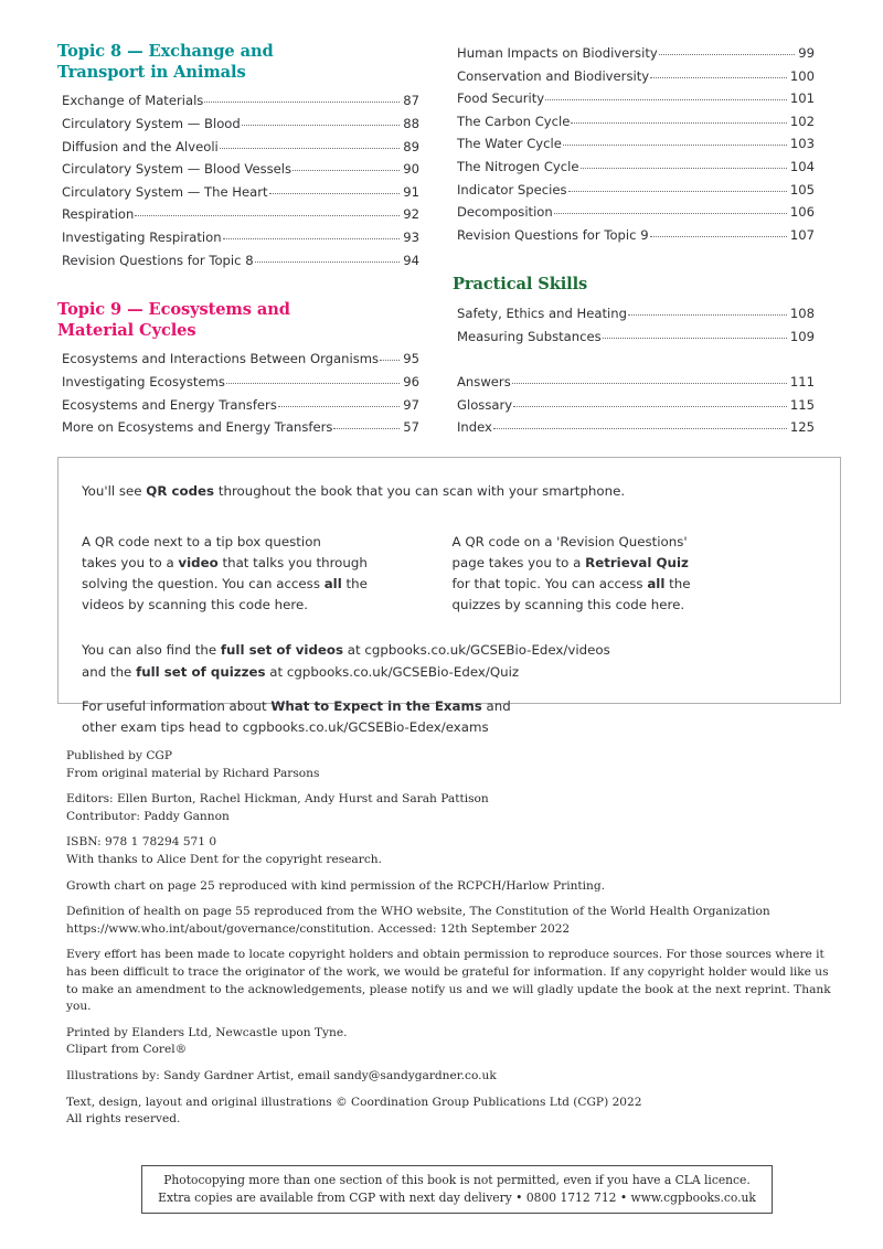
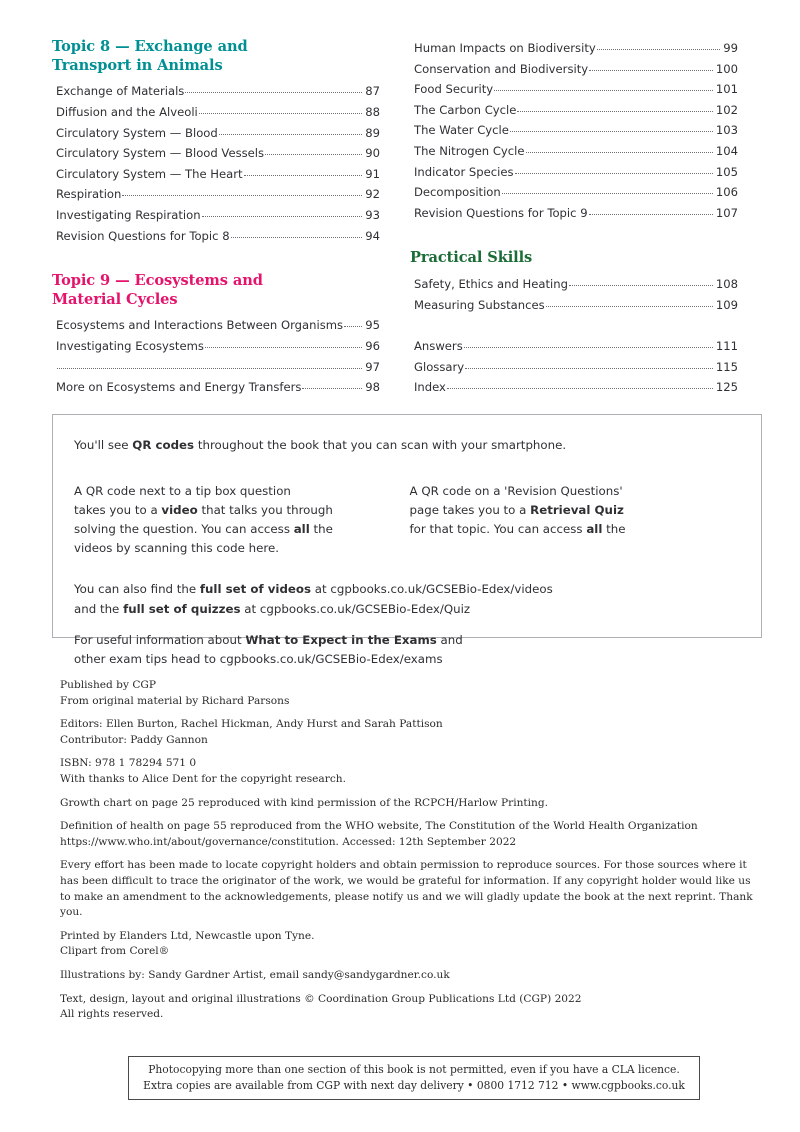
  Topic 8 — Exchange and
  Transport in Animals
  Exchange of Materials
  87
- Circulatory System — Blood
+ Diffusion and the Alveoli
  88
- Diffusion and the Alveoli
+ Circulatory System — Blood
  89
  Circulatory System — Blood Vessels
  90
  Circulatory System — The Heart
  91
  Respiration
  92
  Investigating Respiration
  93
  Revision Questions for Topic 8
  94
  Topic 9 — Ecosystems and
  Material Cycles
  Ecosystems and Interactions Between Organisms
  95
  Investigating Ecosystems
  96
- Ecosystems and Energy Transfers
  97
  More on Ecosystems and Energy Transfers
- 57
+ 98
  Human Impacts on Biodiversity
  99
  Conservation and Biodiversity
  100
  Food Security
  101
  The Carbon Cycle
  102
  The Water Cycle
  103
  The Nitrogen Cycle
  104
  Indicator Species
  105
  Decomposition
  106
  Revision Questions for Topic 9
  107
  Practical Skills
  Safety, Ethics and Heating
  108
  Measuring Substances
  109
  Answers
  111
  Glossary
  115
  Index
  125
  You'll see QR codes throughout the book that you can scan with your smartphone.
  A QR code next to a tip box question
  takes you to a video that talks you through
  solving the question. You can access all the
  videos by scanning this code here.
  A QR code on a 'Revision Questions'
  page takes you to a Retrieval Quiz
  for that topic. You can access all the
- quizzes by scanning this code here.
  You can also find the full set of videos at cgpbooks.co.uk/GCSEBio-Edex/videos
  and the full set of quizzes at cgpbooks.co.uk/GCSEBio-Edex/Quiz
  For useful information about What to Expect in the Exams and
  other exam tips head to cgpbooks.co.uk/GCSEBio-Edex/exams
  Published by CGP
  From original material by Richard Parsons
  Editors: Ellen Burton, Rachel Hickman, Andy Hurst and Sarah Pattison
  Contributor: Paddy Gannon
  ISBN: 978 1 78294 571 0
  With thanks to Alice Dent for the copyright research.
  Growth chart on page 25 reproduced with kind permission of the RCPCH/Harlow Printing.
  Definition of health on page 55 reproduced from the WHO website, The Constitution of the World Health Organization
  https://www.who.int/about/governance/constitution. Accessed: 12th September 2022
  Every effort has been made to locate copyright holders and obtain permission to reproduce sources. For those sources where it has been difficult to trace the originator of the work, we would be grateful for information. If any copyright holder would like us to make an amendment to the acknowledgements, please notify us and we will gladly update the book at the next reprint. Thank you.
  Printed by Elanders Ltd, Newcastle upon Tyne.
  Clipart from Corel®
  Illustrations by: Sandy Gardner Artist, email sandy@sandygardner.co.uk
  Text, design, layout and original illustrations © Coordination Group Publications Ltd (CGP) 2022
  All rights reserved.
  Photocopying more than one section of this book is not permitted, even if you have a CLA licence.
  Extra copies are available from CGP with next day delivery • 0800 1712 712 • www.cgpbooks.co.uk
